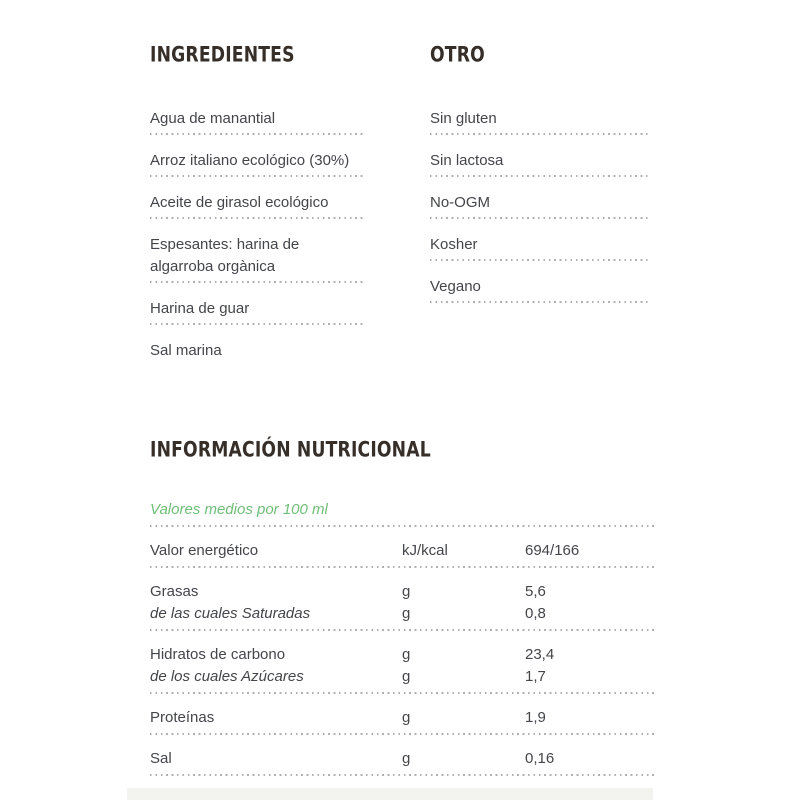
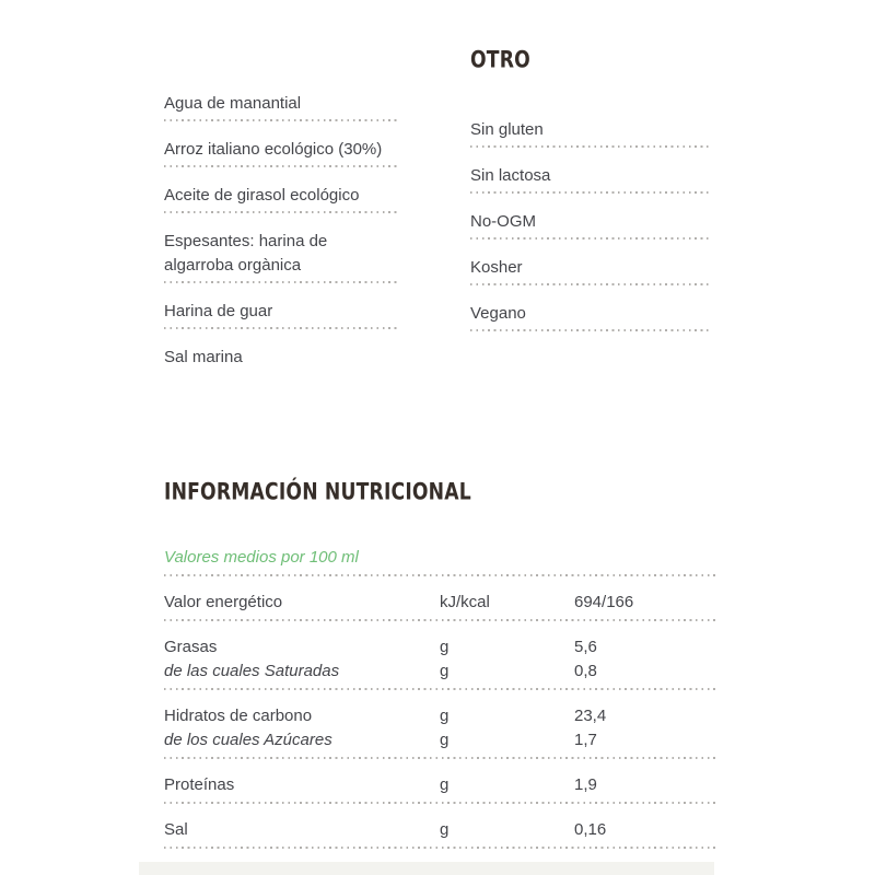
- INGREDIENTES
  Agua de manantial
  Arroz italiano ecológico (30%)
  Aceite de girasol ecológico
  Espesantes: harina de algarroba orgànica
  Harina de guar
  Sal marina
  OTRO
  Sin gluten
  Sin lactosa
  No-OGM
  Kosher
  Vegano
  INFORMACIÓN NUTRICIONAL
  Valores medios por 100 ml
  Valor energético
  kJ/kcal
  694/166
  Grasas
  g
  5,6
  de las cuales Saturadas
  g
  0,8
  Hidratos de carbono
  g
  23,4
  de los cuales Azúcares
  g
  1,7
  Proteínas
  g
  1,9
  Sal
  g
  0,16
